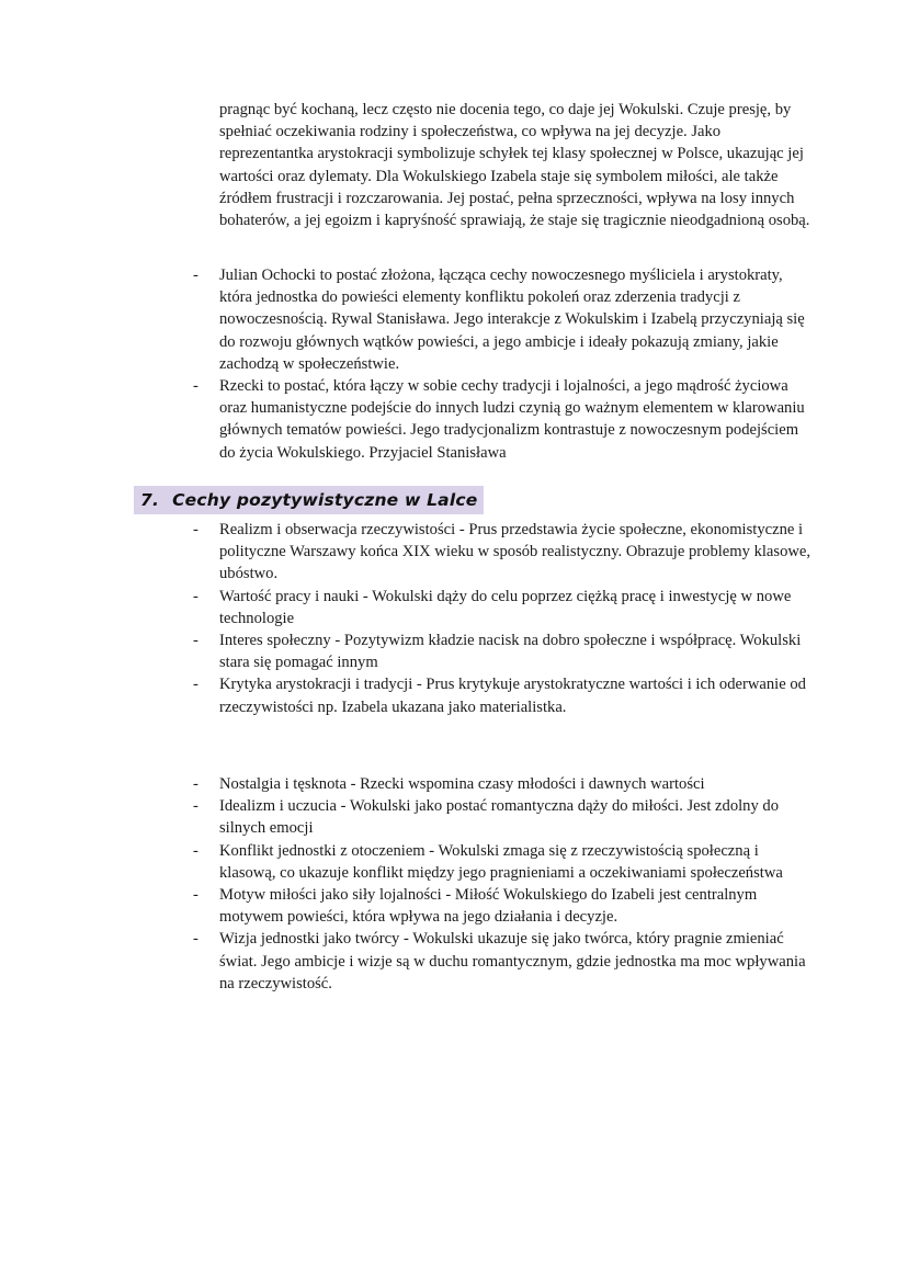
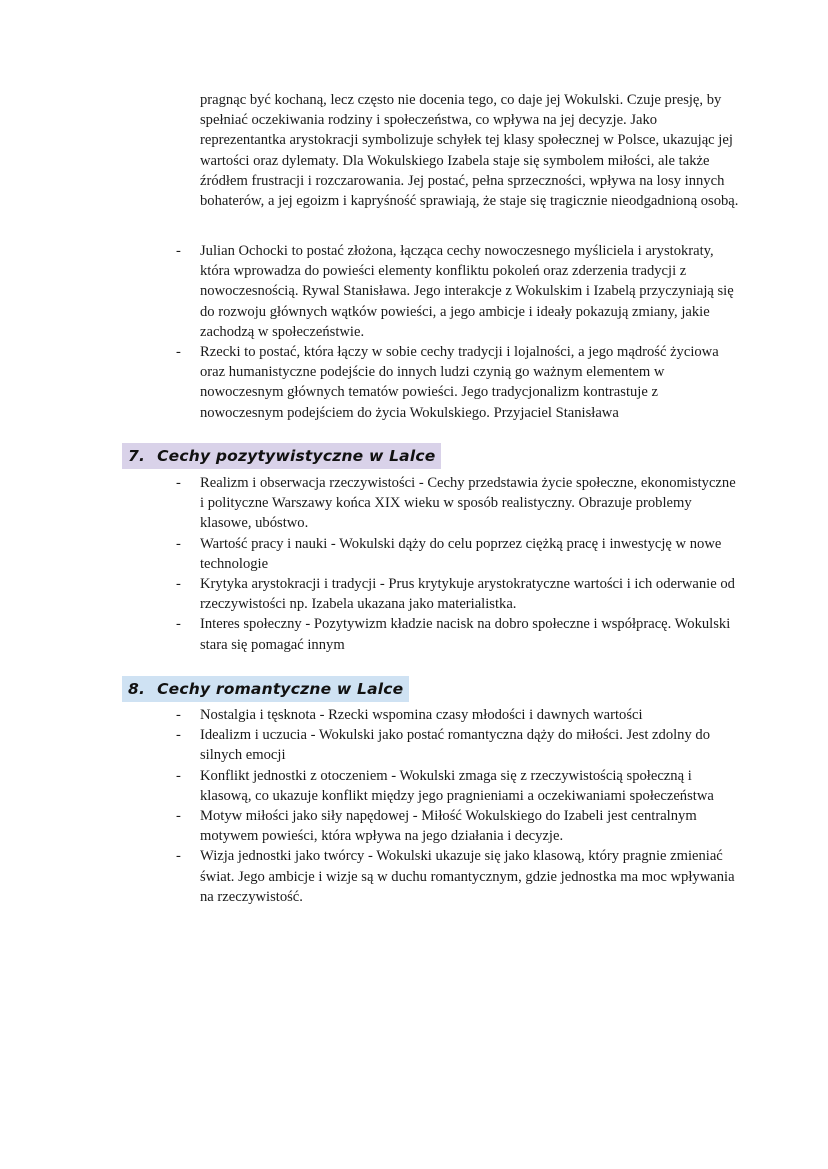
  pragnąc być kochaną, lecz często nie docenia tego, co daje jej Wokulski. Czuje presję, by spełniać oczekiwania rodziny i społeczeństwa, co wpływa na jej decyzje. Jako reprezentantka arystokracji symbolizuje schyłek tej klasy społecznej w Polsce, ukazując jej wartości oraz dylematy. Dla Wokulskiego Izabela staje się symbolem miłości, ale także źródłem frustracji i rozczarowania. Jej postać, pełna sprzeczności, wpływa na losy innych bohaterów, a jej egoizm i kapryśność sprawiają, że staje się tragicznie nieodgadnioną osobą.
  -
- Julian Ochocki to postać złożona, łącząca cechy nowoczesnego myśliciela i arystokraty, która jednostka do powieści elementy konfliktu pokoleń oraz zderzenia tradycji z nowoczesnością. Rywal Stanisława. Jego interakcje z Wokulskim i Izabelą przyczyniają się do rozwoju głównych wątków powieści, a jego ambicje i ideały pokazują zmiany, jakie zachodzą w społeczeństwie.
+ Julian Ochocki to postać złożona, łącząca cechy nowoczesnego myśliciela i arystokraty, która wprowadza do powieści elementy konfliktu pokoleń oraz zderzenia tradycji z nowoczesnością. Rywal Stanisława. Jego interakcje z Wokulskim i Izabelą przyczyniają się do rozwoju głównych wątków powieści, a jego ambicje i ideały pokazują zmiany, jakie zachodzą w społeczeństwie.
  -
- Rzecki to postać, która łączy w sobie cechy tradycji i lojalności, a jego mądrość życiowa oraz humanistyczne podejście do innych ludzi czynią go ważnym elementem w klarowaniu głównych tematów powieści. Jego tradycjonalizm kontrastuje z nowoczesnym podejściem do życia Wokulskiego. Przyjaciel Stanisława
+ Rzecki to postać, która łączy w sobie cechy tradycji i lojalności, a jego mądrość życiowa oraz humanistyczne podejście do innych ludzi czynią go ważnym elementem w nowoczesnym głównych tematów powieści. Jego tradycjonalizm kontrastuje z nowoczesnym podejściem do życia Wokulskiego. Przyjaciel Stanisława
  7.
  Cechy pozytywistyczne w Lalce
  -
- Realizm i obserwacja rzeczywistości - Prus przedstawia życie społeczne, ekonomistyczne i polityczne Warszawy końca XIX wieku w sposób realistyczny. Obrazuje problemy klasowe, ubóstwo.
+ Realizm i obserwacja rzeczywistości - Cechy przedstawia życie społeczne, ekonomistyczne i polityczne Warszawy końca XIX wieku w sposób realistyczny. Obrazuje problemy klasowe, ubóstwo.
  -
  Wartość pracy i nauki - Wokulski dąży do celu poprzez ciężką pracę i inwestycję w nowe technologie
  -
- Interes społeczny - Pozytywizm kładzie nacisk na dobro społeczne i współpracę. Wokulski stara się pomagać innym
+ Krytyka arystokracji i tradycji - Prus krytykuje arystokratyczne wartości i ich oderwanie od rzeczywistości np. Izabela ukazana jako materialistka.
  -
- Krytyka arystokracji i tradycji - Prus krytykuje arystokratyczne wartości i ich oderwanie od rzeczywistości np. Izabela ukazana jako materialistka.
+ Interes społeczny - Pozytywizm kładzie nacisk na dobro społeczne i współpracę. Wokulski stara się pomagać innym
+ 8.
+ Cechy romantyczne w Lalce
  -
  Nostalgia i tęsknota - Rzecki wspomina czasy młodości i dawnych wartości
  -
  Idealizm i uczucia - Wokulski jako postać romantyczna dąży do miłości. Jest zdolny do silnych emocji
  -
  Konflikt jednostki z otoczeniem - Wokulski zmaga się z rzeczywistością społeczną i klasową, co ukazuje konflikt między jego pragnieniami a oczekiwaniami społeczeństwa
  -
- Motyw miłości jako siły lojalności - Miłość Wokulskiego do Izabeli jest centralnym motywem powieści, która wpływa na jego działania i decyzje.
+ Motyw miłości jako siły napędowej - Miłość Wokulskiego do Izabeli jest centralnym motywem powieści, która wpływa na jego działania i decyzje.
  -
- Wizja jednostki jako twórcy - Wokulski ukazuje się jako twórca, który pragnie zmieniać świat. Jego ambicje i wizje są w duchu romantycznym, gdzie jednostka ma moc wpływania na rzeczywistość.
+ Wizja jednostki jako twórcy - Wokulski ukazuje się jako klasową, który pragnie zmieniać świat. Jego ambicje i wizje są w duchu romantycznym, gdzie jednostka ma moc wpływania na rzeczywistość.
